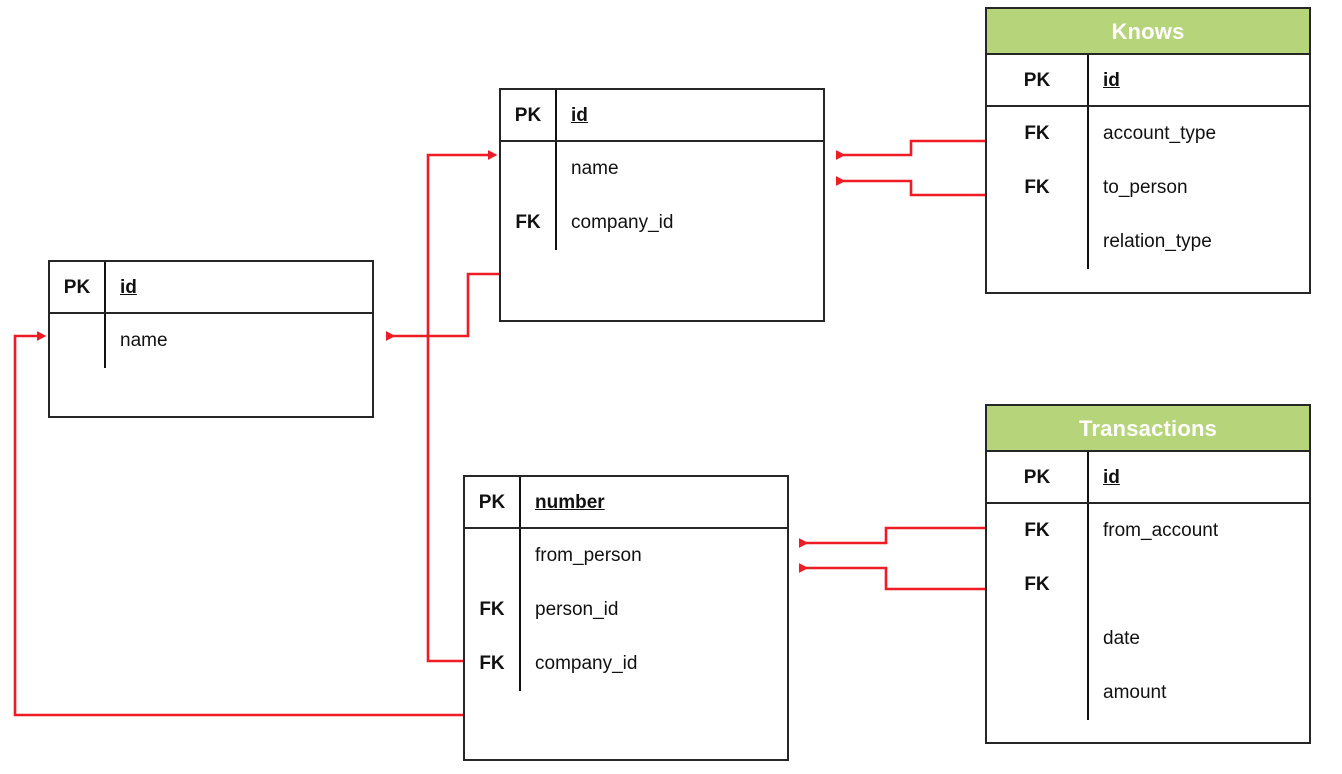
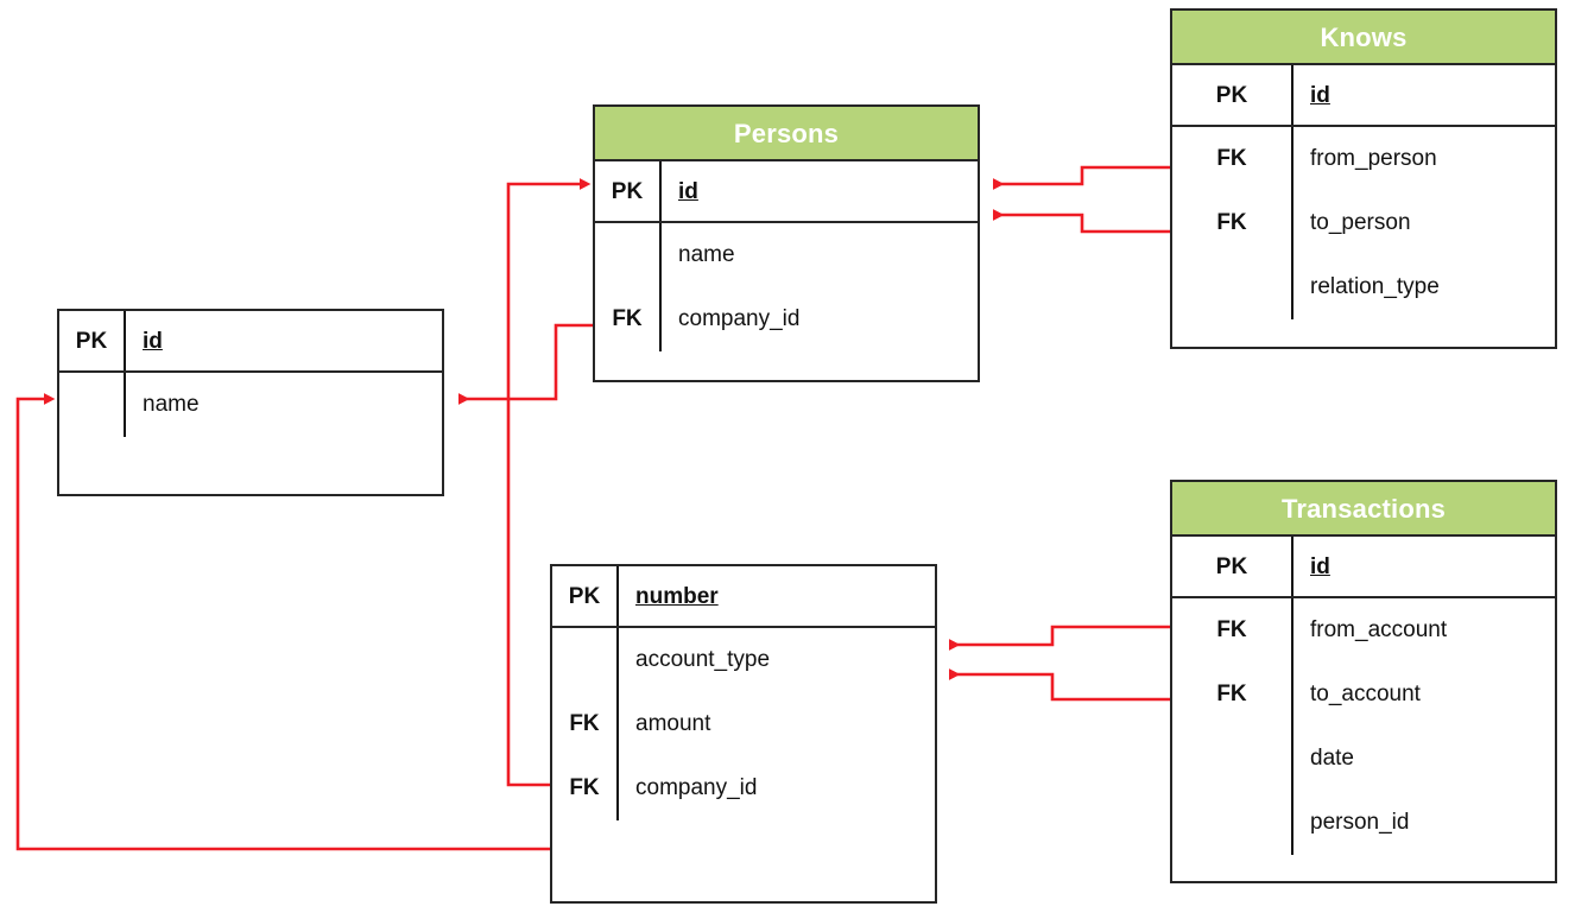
  PK
  id
  name
+ Persons
  PK
  id
  name
  FK
  company_id
  Knows
  PK
  id
  FK
- account_type
+ from_person
  FK
  to_person
  relation_type
  PK
  number
- from_person
+ account_type
  FK
- person_id
+ amount
  FK
  company_id
  Transactions
  PK
  id
  FK
  from_account
  FK
+ to_account
  date
- amount
+ person_id
